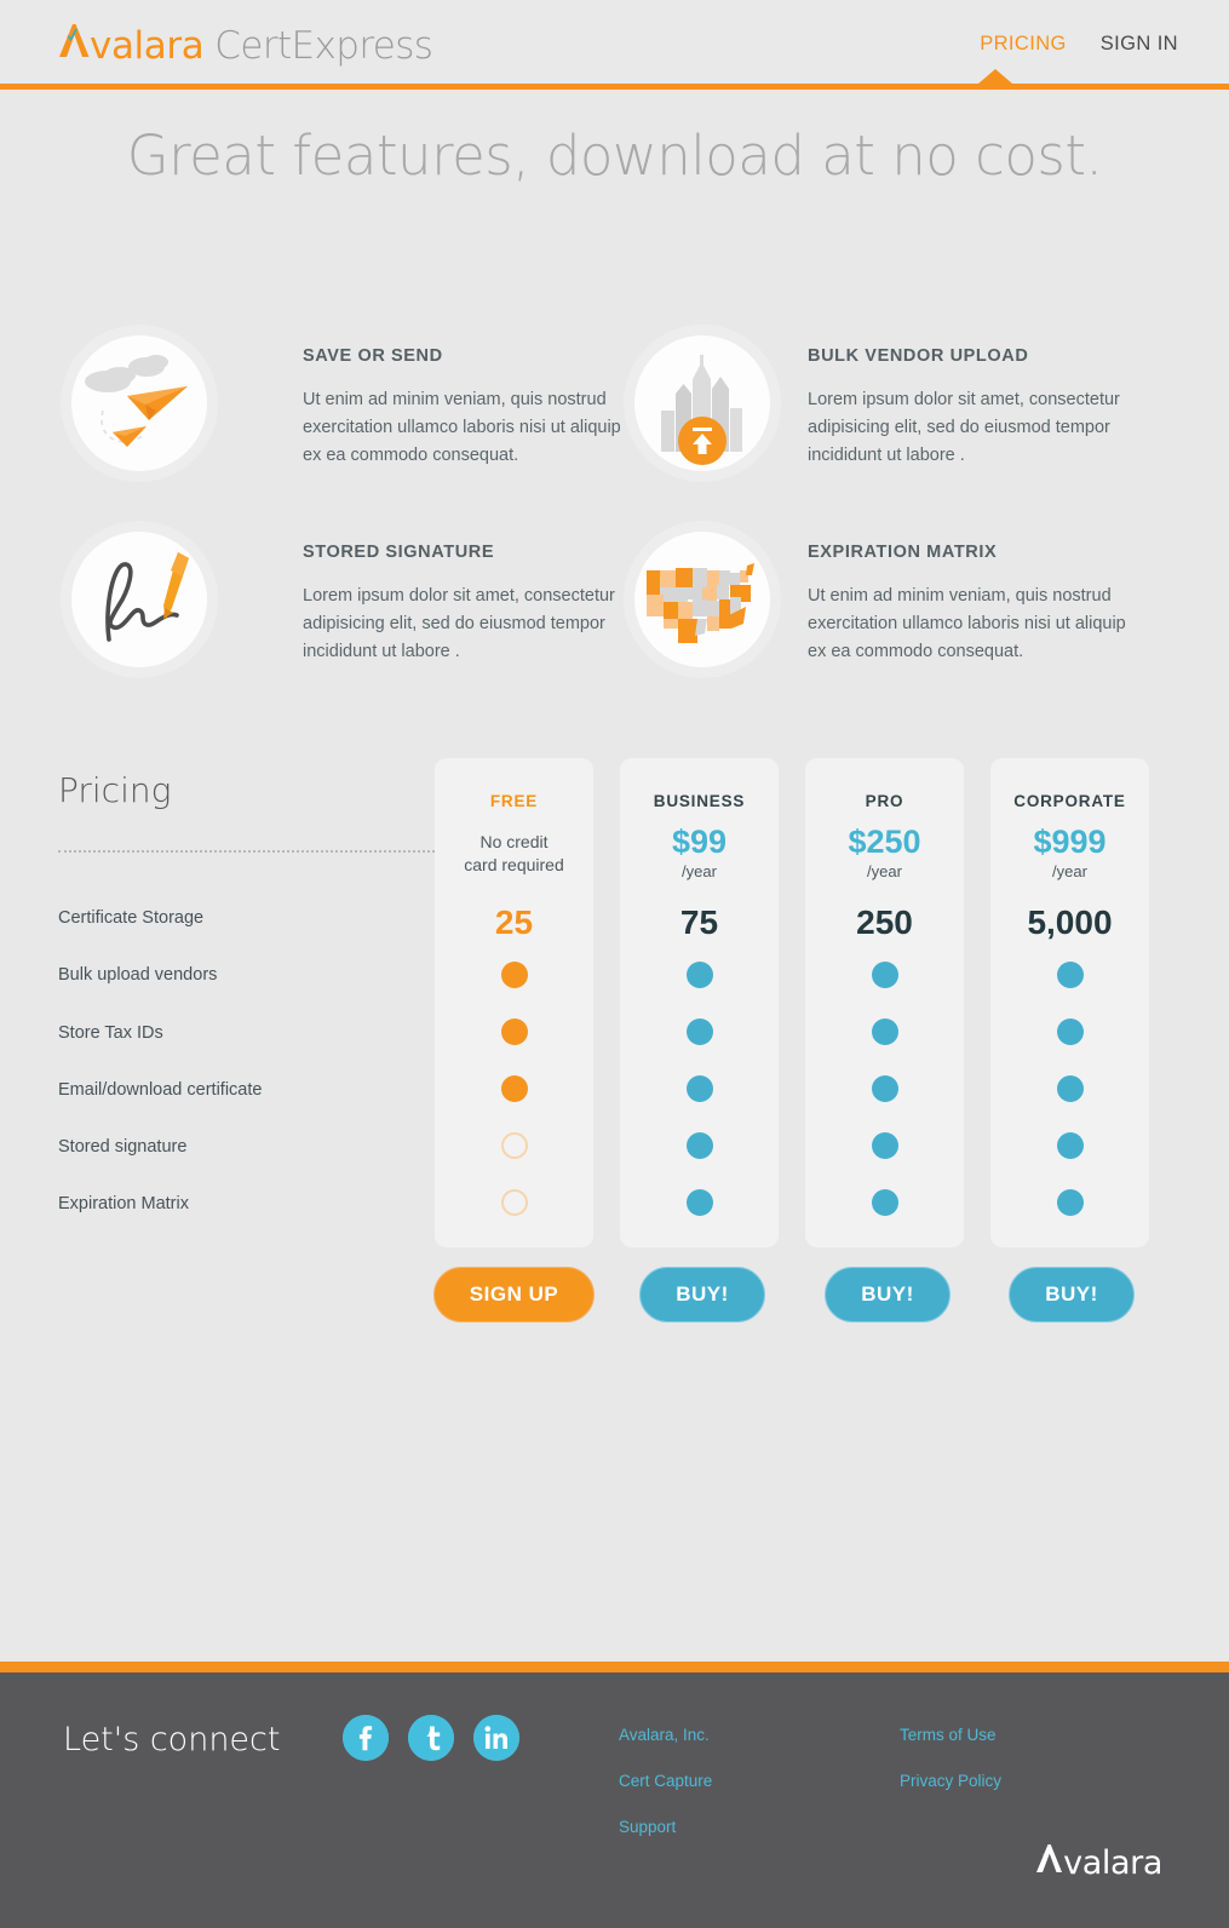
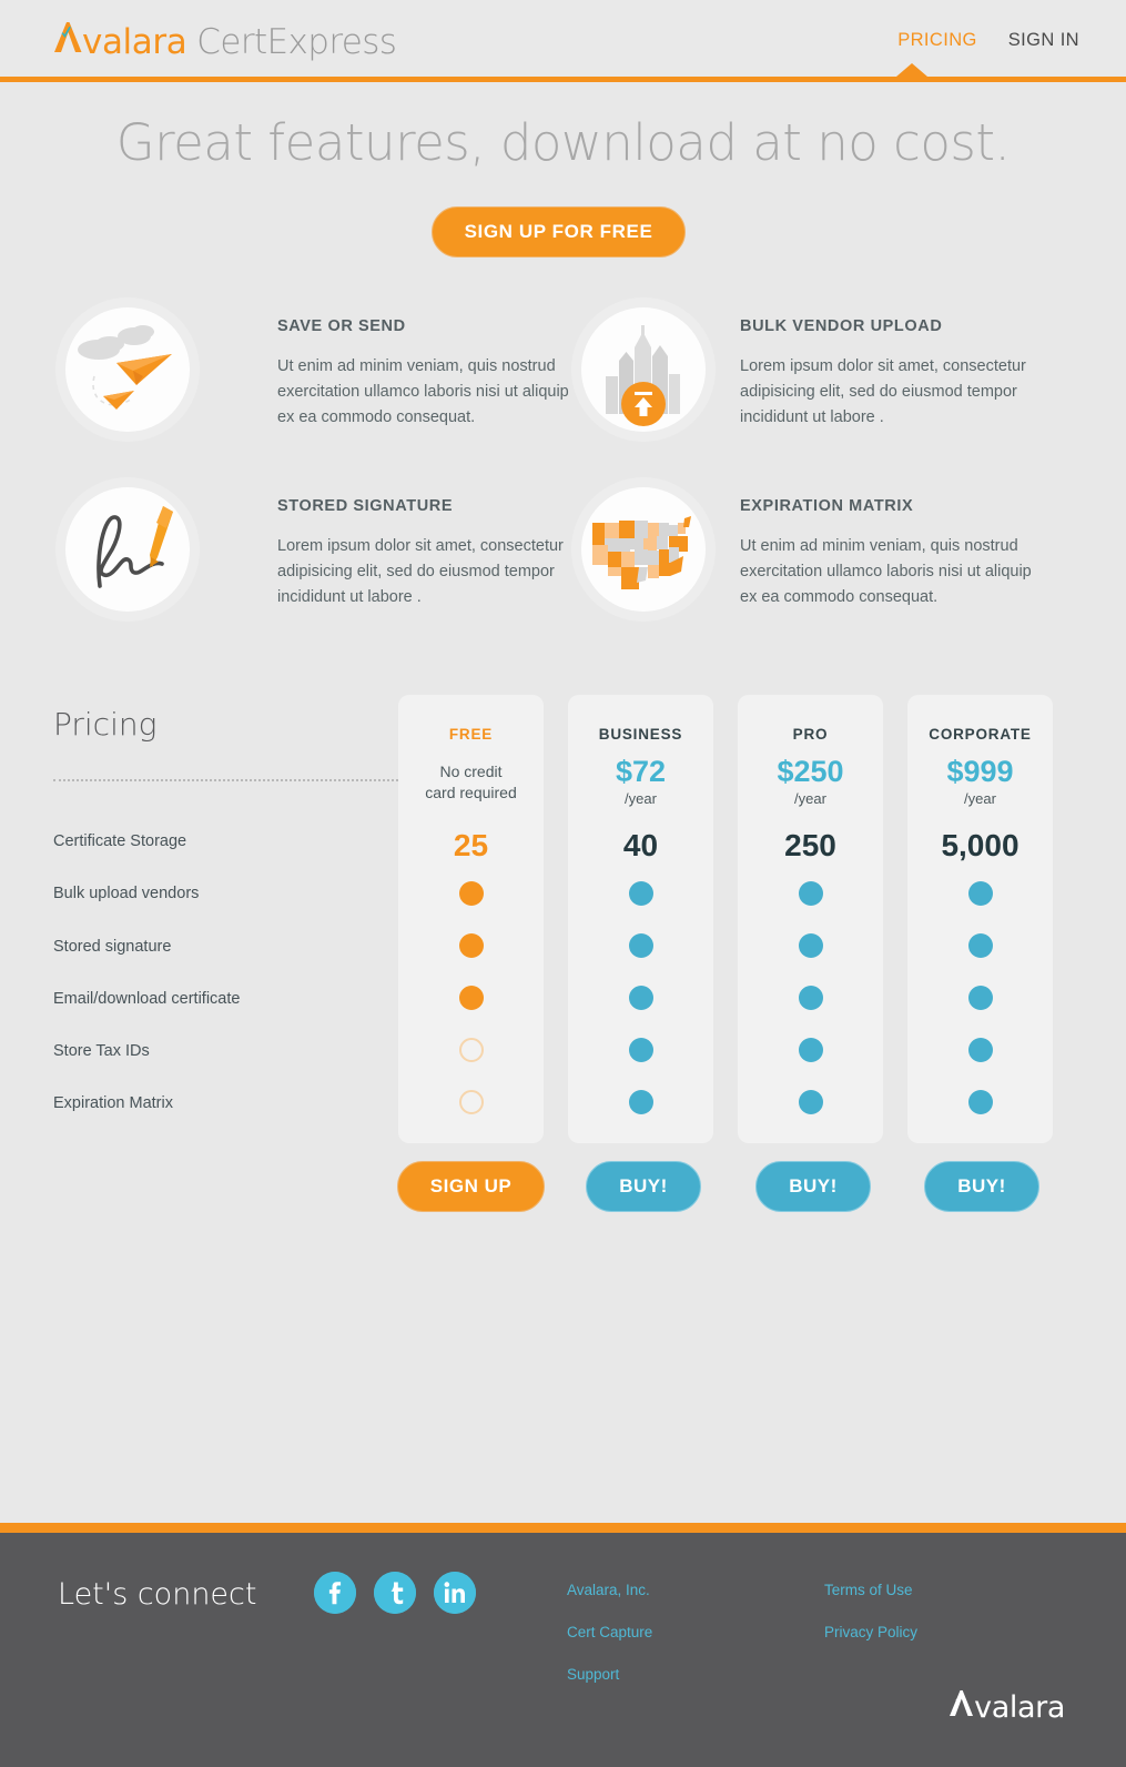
  valara
  CertExpress
  PRICING
  SIGN IN
  Great features, download at no cost.
+ SIGN UP FOR FREE
  SAVE OR SEND
  Ut enim ad minim veniam, quis nostrud exercitation ullamco laboris nisi ut aliquip ex ea commodo consequat.
  BULK VENDOR UPLOAD
  Lorem ipsum dolor sit amet, consectetur adipisicing elit, sed do eiusmod tempor incididunt ut labore .
  STORED SIGNATURE
  Lorem ipsum dolor sit amet, consectetur adipisicing elit, sed do eiusmod tempor incididunt ut labore .
  EXPIRATION MATRIX
  Ut enim ad minim veniam, quis nostrud exercitation ullamco laboris nisi ut aliquip ex ea commodo consequat.
  Pricing
  Certificate Storage
  Bulk upload vendors
- Store Tax IDs
+ Stored signature
  Email/download certificate
- Stored signature
+ Store Tax IDs
  Expiration Matrix
  FREE
  No credit
  card required
  25
  SIGN UP
  BUSINESS
- $99
+ $72
  /year
- 75
+ 40
  BUY!
  PRO
  $250
  /year
  250
  BUY!
  CORPORATE
  $999
  /year
  5,000
  BUY!
  Let's connect
  Avalara, Inc.
  Cert Capture
  Support
  Terms of Use
  Privacy Policy
  valara
